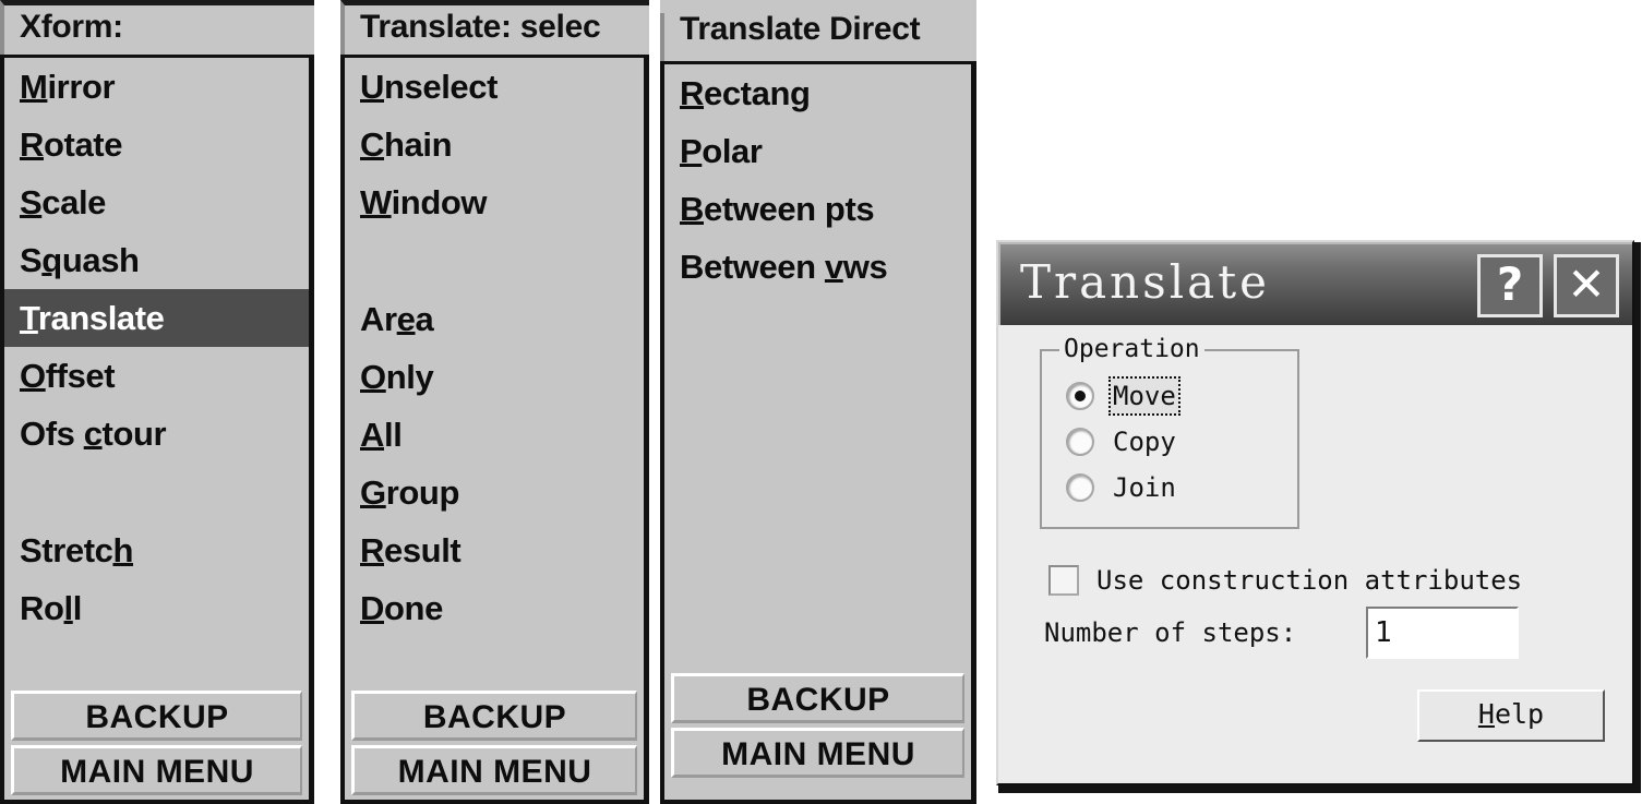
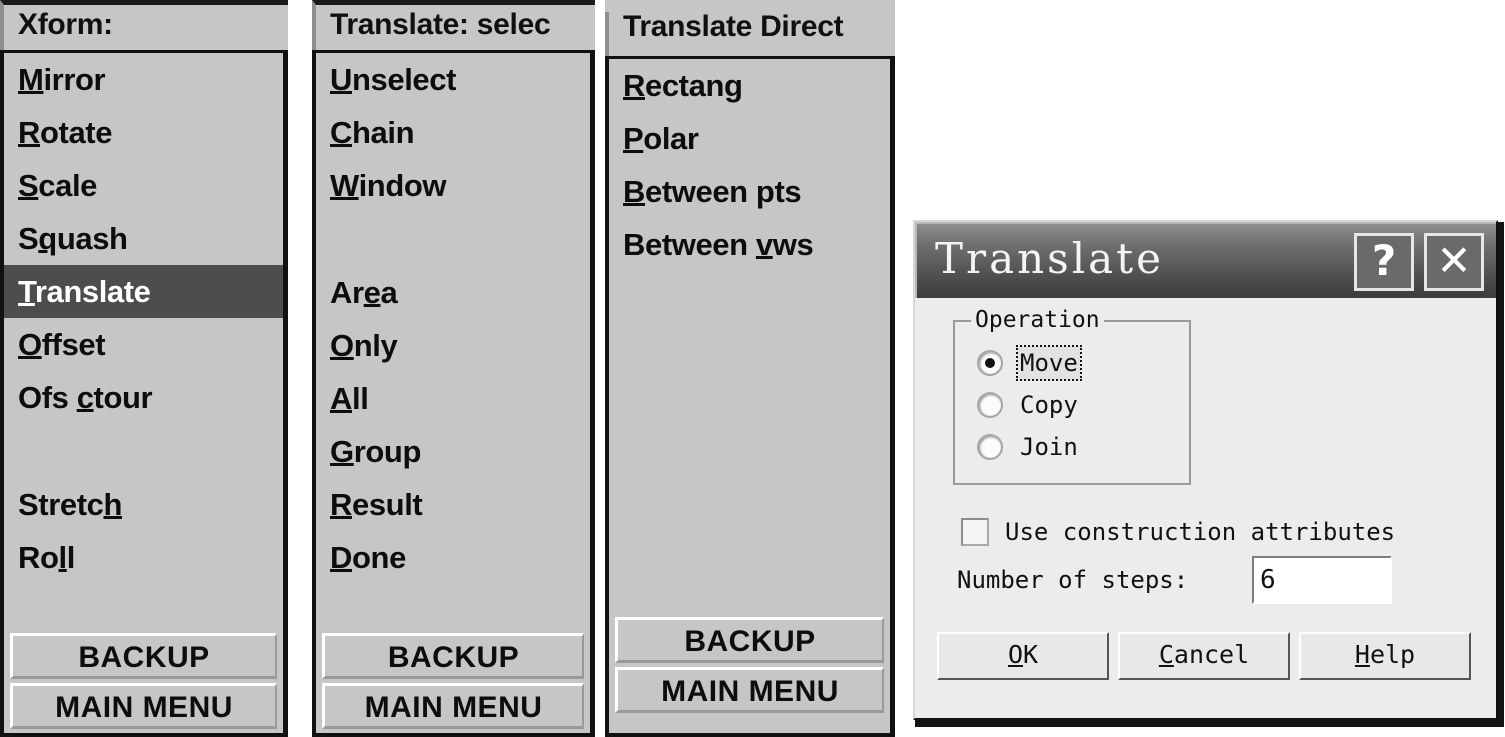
  Xform:
  Mirror
  Rotate
  Scale
  Squash
  Translate
  Offset
  Ofs ctour
  Stretch
  Roll
  BACKUP
  MAIN MENU
  Translate: selec
  Unselect
  Chain
  Window
  Area
  Only
  All
  Group
  Result
  Done
  BACKUP
  MAIN MENU
  Translate Direct
  Rectang
  Polar
  Between pts
  Between vws
  BACKUP
  MAIN MENU
  Translate
  ?
  ✕
  Operation
  Move
  Copy
  Join
  Use construction attributes
  Number of steps:
- 1
+ 6
+ OK
+ Cancel
  Help
